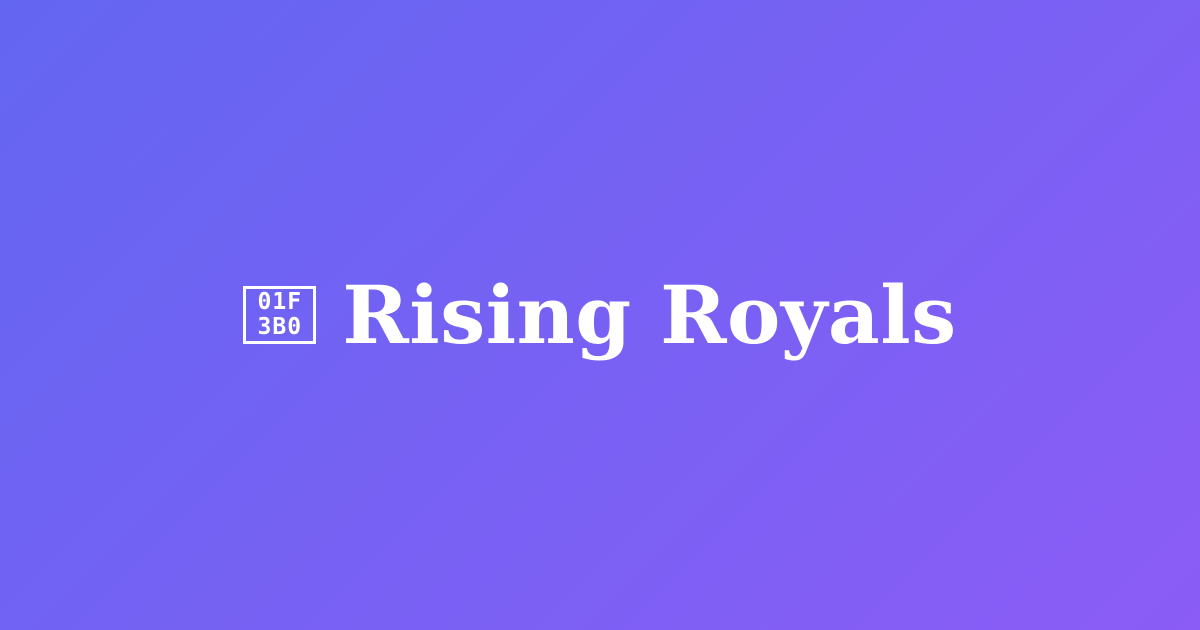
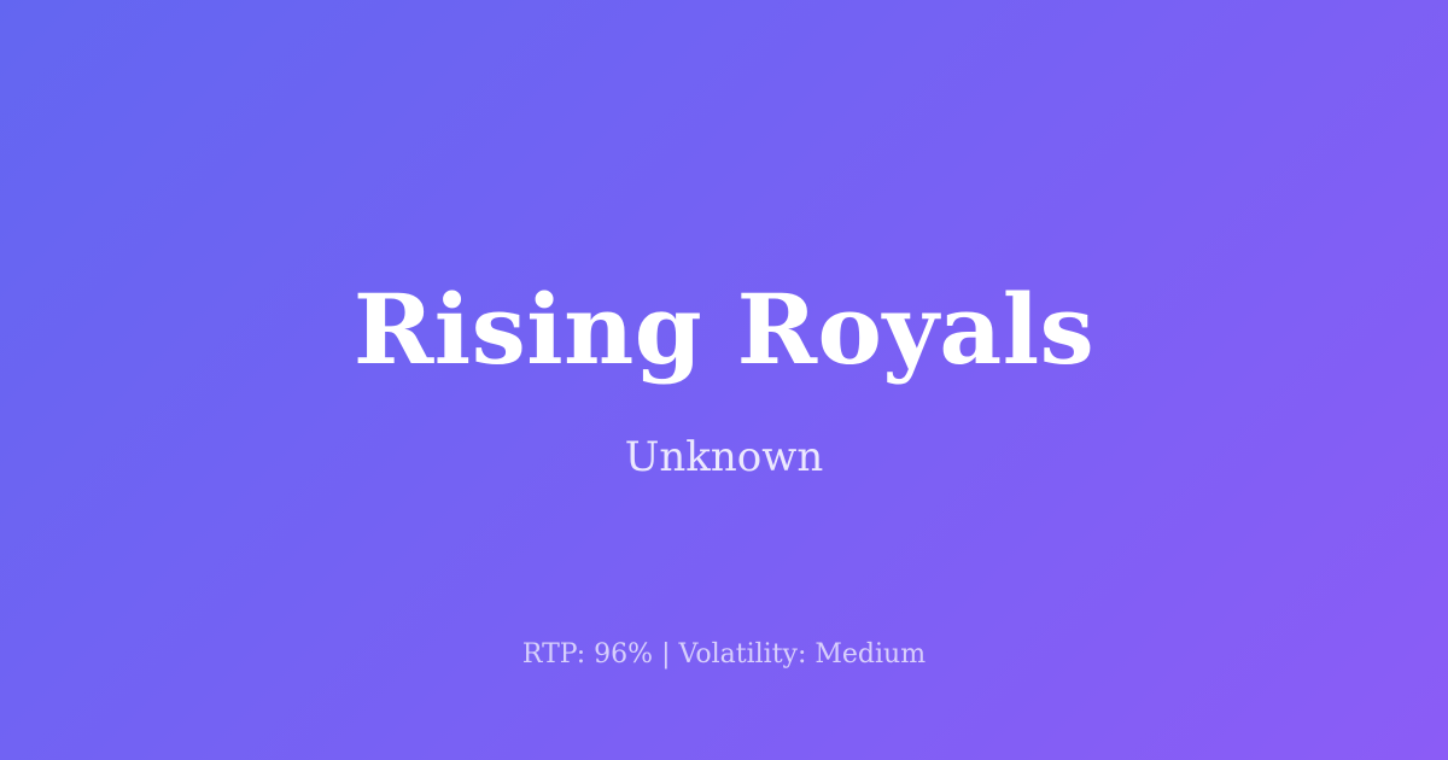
- 01F
- 3B0
  Rising Royals
+ Unknown
+ RTP: 96% | Volatility: Medium
